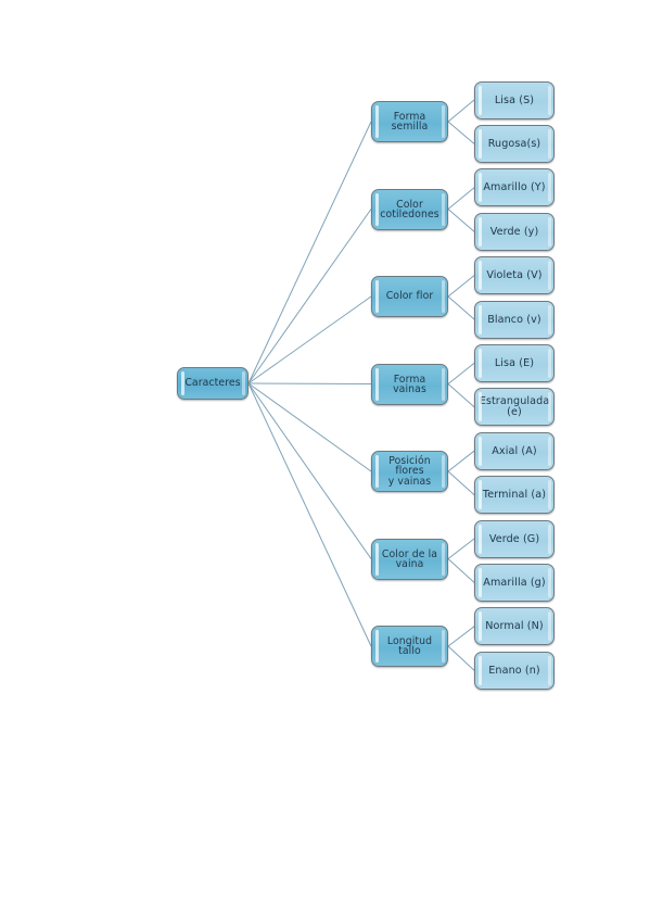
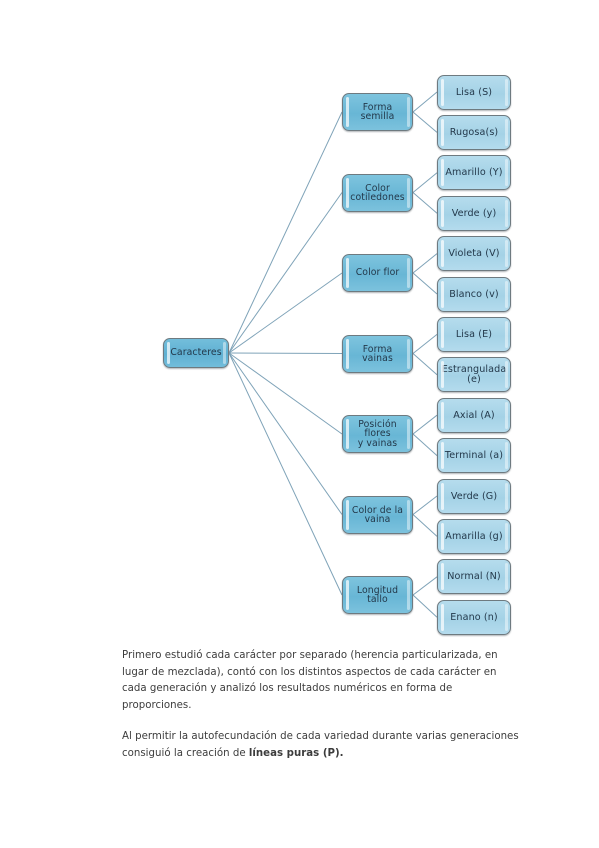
  Caracteres
  Forma semilla
  Lisa (S)
  Rugosa(s)
  Color
  cotiledones
  Amarillo (Y)
  Verde (y)
  Color flor
  Violeta (V)
  Blanco (v)
  Forma vainas
  Lisa (E)
  Estrangulada
  (e)
  Posición flores
  y vainas
  Axial (A)
  Terminal (a)
  Color de la
  vaina
  Verde (G)
  Amarilla (g)
  Longitud tallo
  Normal (N)
  Enano (n)
+ Primero estudió cada carácter por separado (herencia particularizada, en lugar de mezclada), contó con los distintos aspectos de cada carácter en cada generación y analizó los resultados numéricos en forma de proporciones.
+ Al permitir la autofecundación de cada variedad durante varias generaciones consiguió la creación de líneas puras (P).
